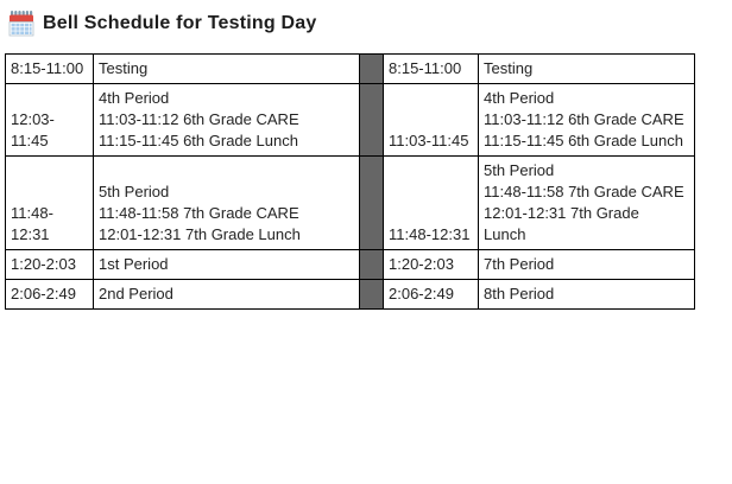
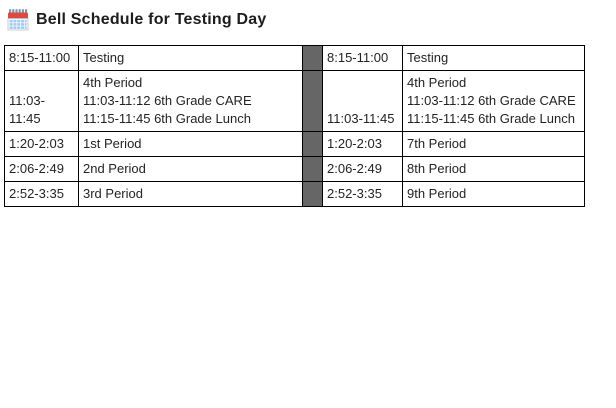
  Bell Schedule for Testing Day
  8:15-11:00	Testing		8:15-11:00	Testing
- 12:03- 11:45	4th Period 11:03-11:12 6th Grade CARE 11:15-11:45 6th Grade Lunch		11:03-11:45	4th Period 11:03-11:12 6th Grade CARE 11:15-11:45 6th Grade Lunch
+ 11:03- 11:45	4th Period 11:03-11:12 6th Grade CARE 11:15-11:45 6th Grade Lunch		11:03-11:45	4th Period 11:03-11:12 6th Grade CARE 11:15-11:45 6th Grade Lunch
- 11:48- 12:31	5th Period 11:48-11:58 7th Grade CARE 12:01-12:31 7th Grade Lunch		11:48-12:31	5th Period 11:48-11:58 7th Grade CARE 12:01-12:31 7th Grade Lunch
  1:20-2:03	1st Period		1:20-2:03	7th Period
  2:06-2:49	2nd Period		2:06-2:49	8th Period
+ 2:52-3:35	3rd Period		2:52-3:35	9th Period
